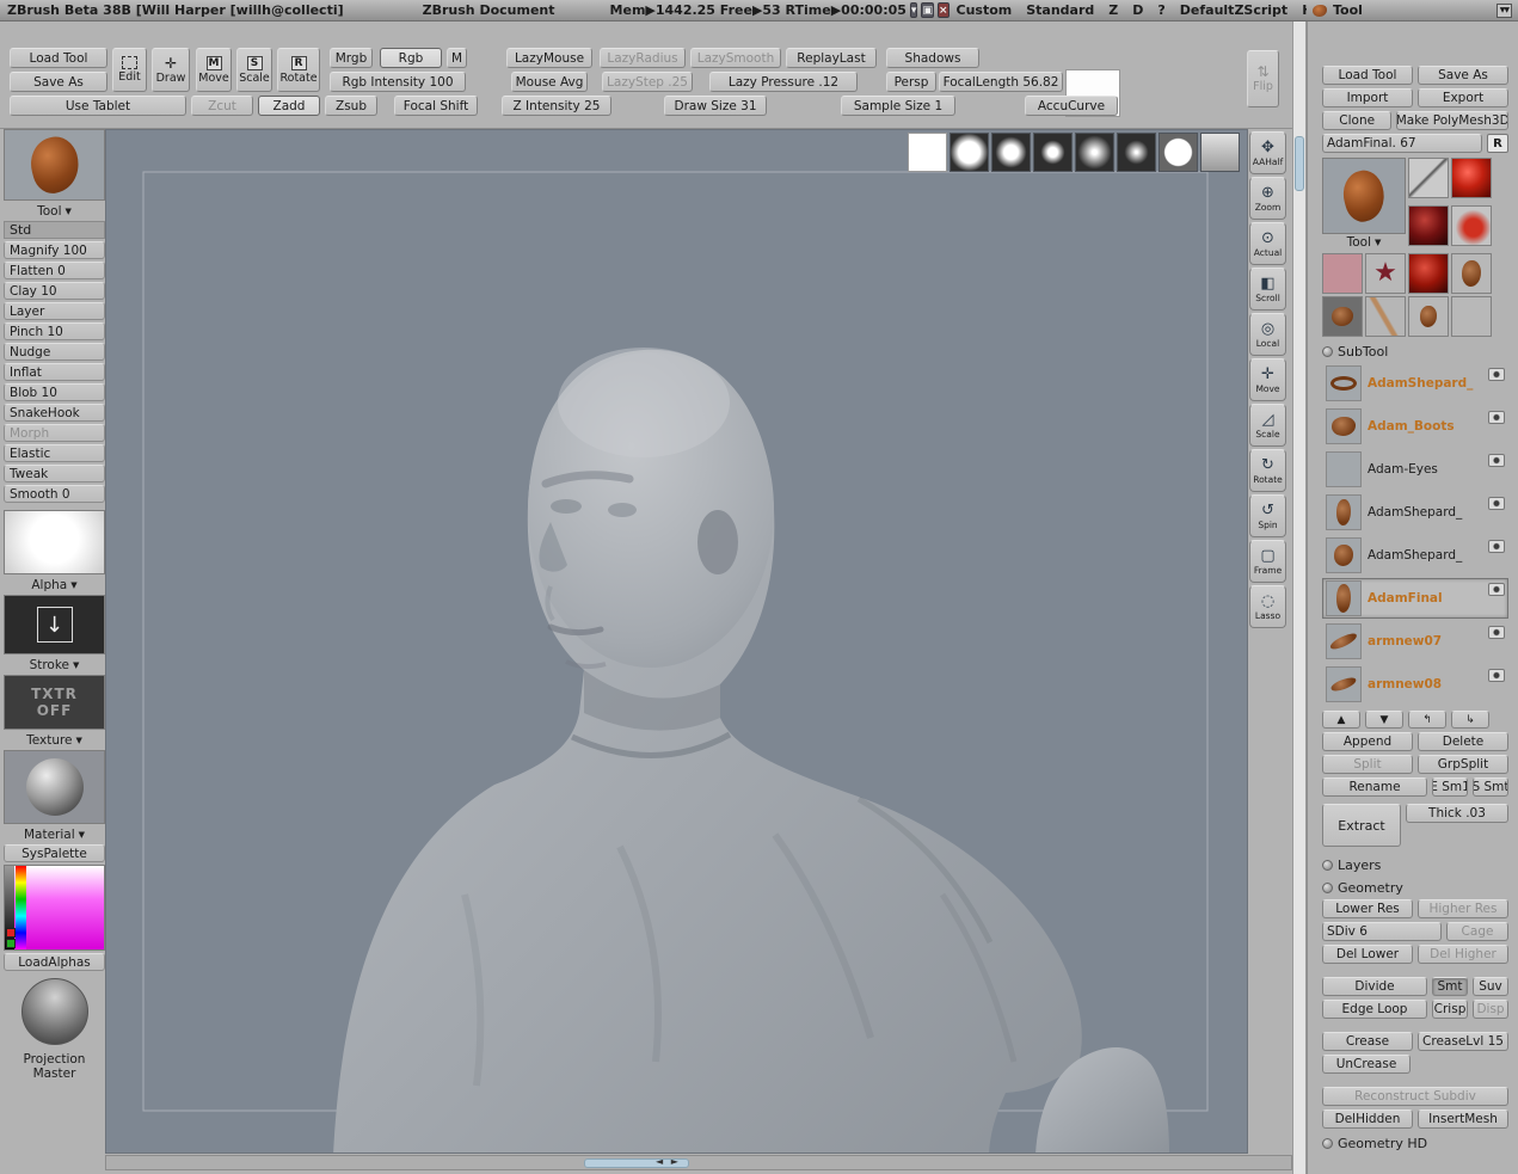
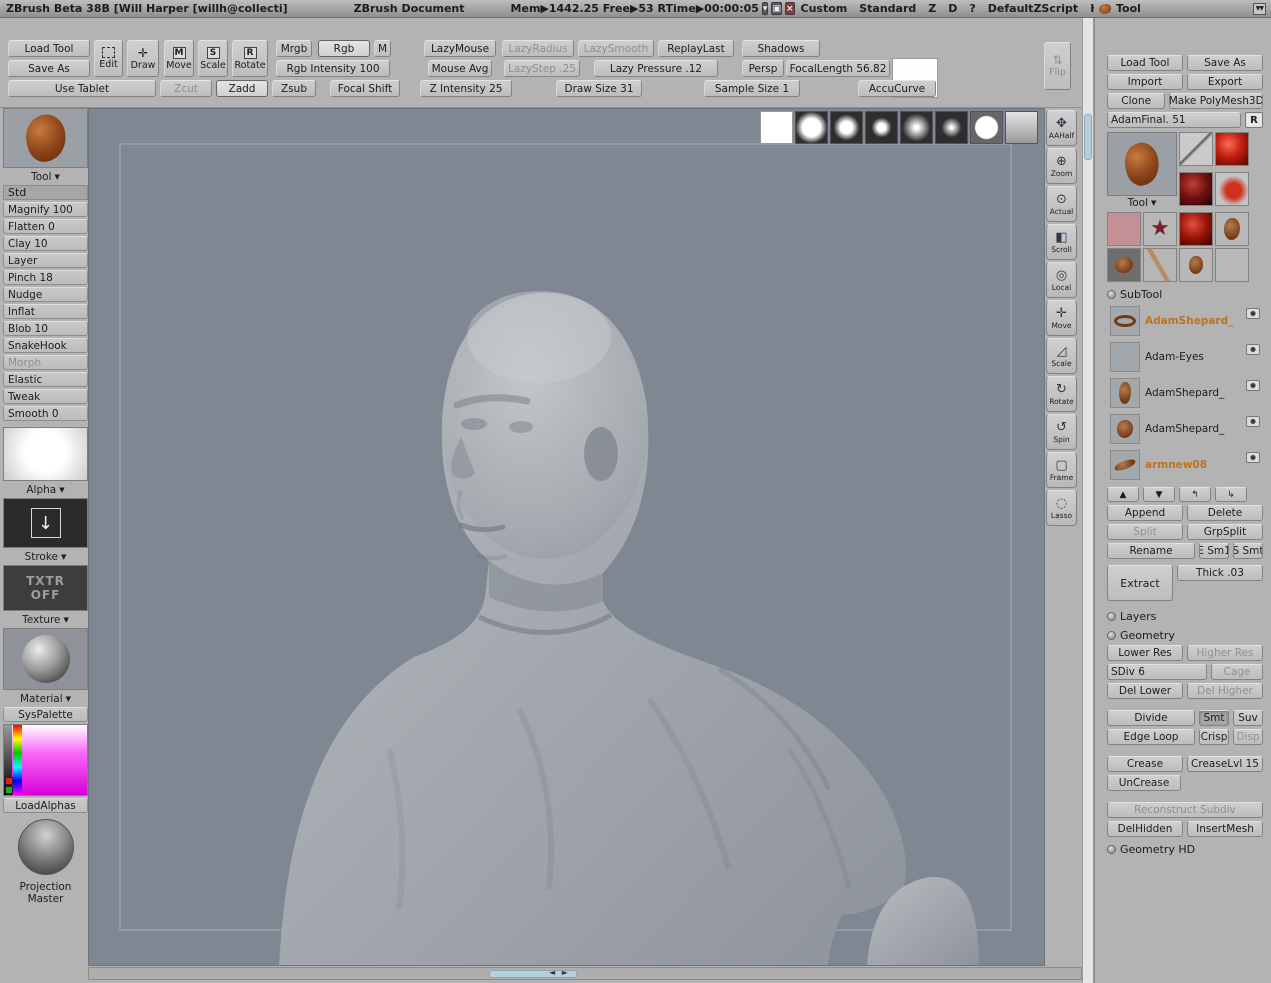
  ZBrush Beta 38B [Will Harper [willh@collecti]
  ZBrush Document
  Mem▶1442.25 Free▶53 RTime▶00:00:05
  ▾
  ▣
  ×
  Custom
  Standard
  Z
  D
  ?
  DefaultZScript
  Tool
  Load Tool
  Save As
  Use Tablet
  Edit
  ✛
  Draw
  M
  Move
  S
  Scale
  R
  Rotate
  Zcut
  Zadd
  Zsub
  Focal Shift
  Mrgb
  Rgb
  M
  Rgb Intensity 100
  LazyMouse
  Mouse Avg
  Z Intensity 25
  LazyRadius
  LazyStep .25
  LazySmooth
  Lazy Pressure .12
  ReplayLast
  Draw Size 31
  Shadows
  Persp
  FocalLength 56.82
  Sample Size 1
  AccuCurve
  ⇅
  Flip
  Tool
  ▼
  Std
  Magnify 100
  Flatten 0
  Clay 10
  Layer
- Pinch 10
+ Pinch 18
  Nudge
  Inflat
  Blob 10
  SnakeHook
  Morph
  Elastic
  Tweak
  Smooth 0
  Alpha
  ▼
  ↓
  Stroke
  ▼
  TXTR
  OFF
  Texture
  ▼
  Material
  ▼
  SysPalette
  LoadAlphas
  Projection Master
  ✥
  AAHalf
  ⊕
  Zoom
  ⊙
  Actual
  ◧
  Scroll
  ◎
  Local
  ✛
  Move
  ◿
  Scale
  ↻
  Rotate
  ↺
  Spin
  ▢
  Frame
  ◌
  Lasso
  ◄ ►
  Load Tool
  Save As
  Import
  Export
  Clone
  Make PolyMesh3D
- AdamFinal. 67
+ AdamFinal. 51
  R
  Tool
  ▼
  ★
  SubTool
  AdamShepard_
- Adam_Boots
  Adam-Eyes
  AdamShepard_
  AdamShepard_
- AdamFinal
- armnew07
  armnew08
  ▲
  ▼
  ↰
  ↳
  Append
  Delete
  Split
  GrpSplit
  Rename
  E Sm1
  S Smt
  Extract
  Thick .03
  Layers
  Geometry
  Lower Res
  Higher Res
  SDiv 6
  Cage
  Del Lower
  Del Higher
  Divide
  Smt
  Suv
  Edge Loop
  Crisp
  Disp
  Crease
  CreaseLvl 15
  UnCrease
  Reconstruct Subdiv
  DelHidden
  InsertMesh
  Geometry HD
